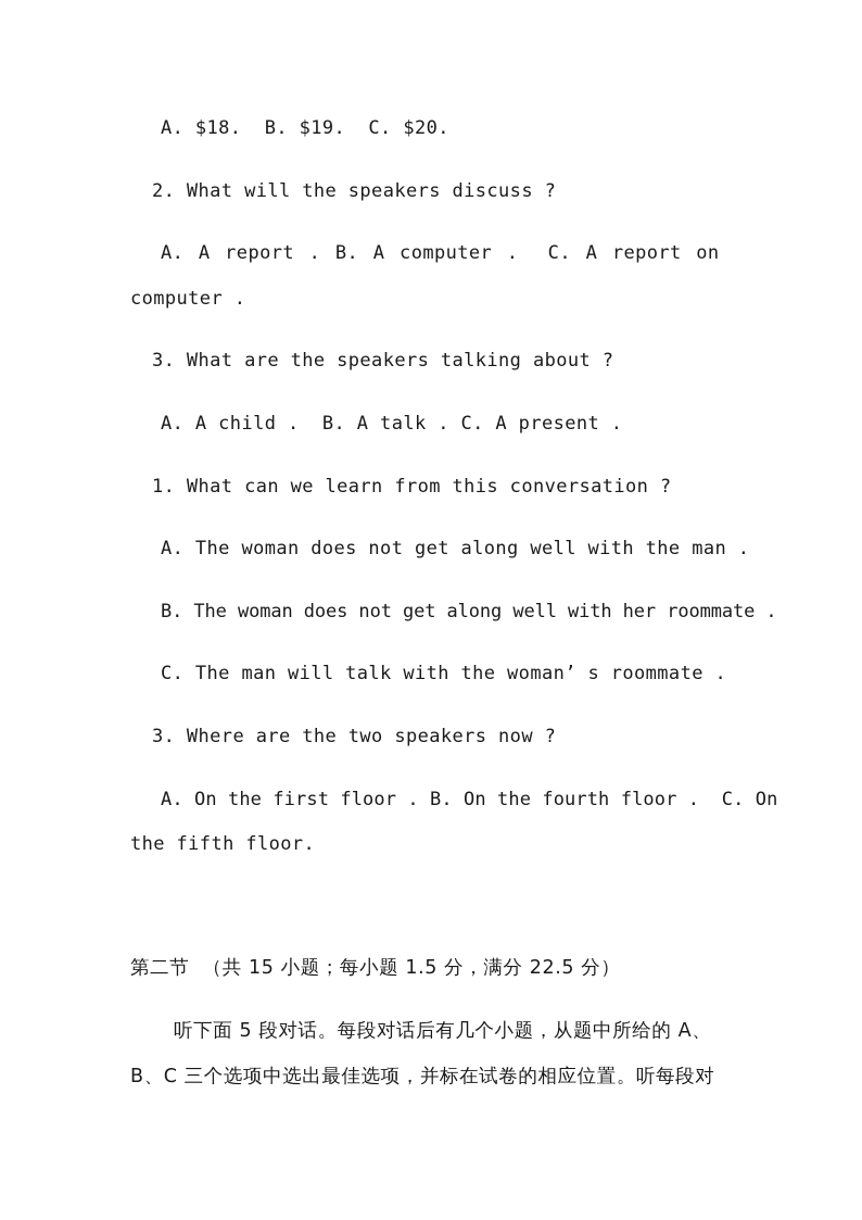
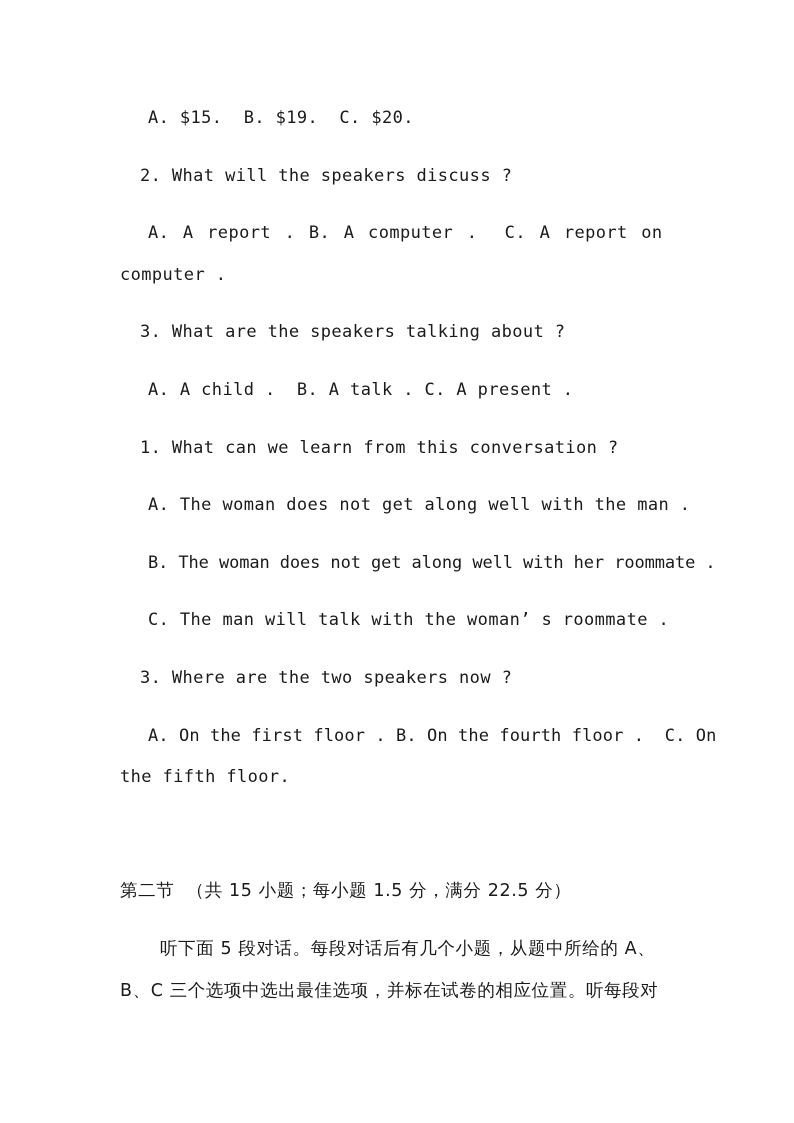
- A. $18. B. $19. C. $20.
+ A. $15. B. $19. C. $20.
  2. What will the speakers discuss ?
  A. A report . B. A computer . C. A report on
  computer .
  3. What are the speakers talking about ?
  A. A child . B. A talk . C. A present .
  1. What can we learn from this conversation ?
  A. The woman does not get along well with the man .
  B. The woman does not get along well with her roommate .
  C. The man will talk with the woman’ s roommate .
  3. Where are the two speakers now ?
  A. On the first floor . B. On the fourth floor . C. On
  the fifth floor.
  第二节 （共 15 小题；每小题 1.5 分，满分 22.5 分）
  听下面 5 段对话。每段对话后有几个小题，从题中所给的 A、
  B、C 三个选项中选出最佳选项，并标在试卷的相应位置。听每段对
